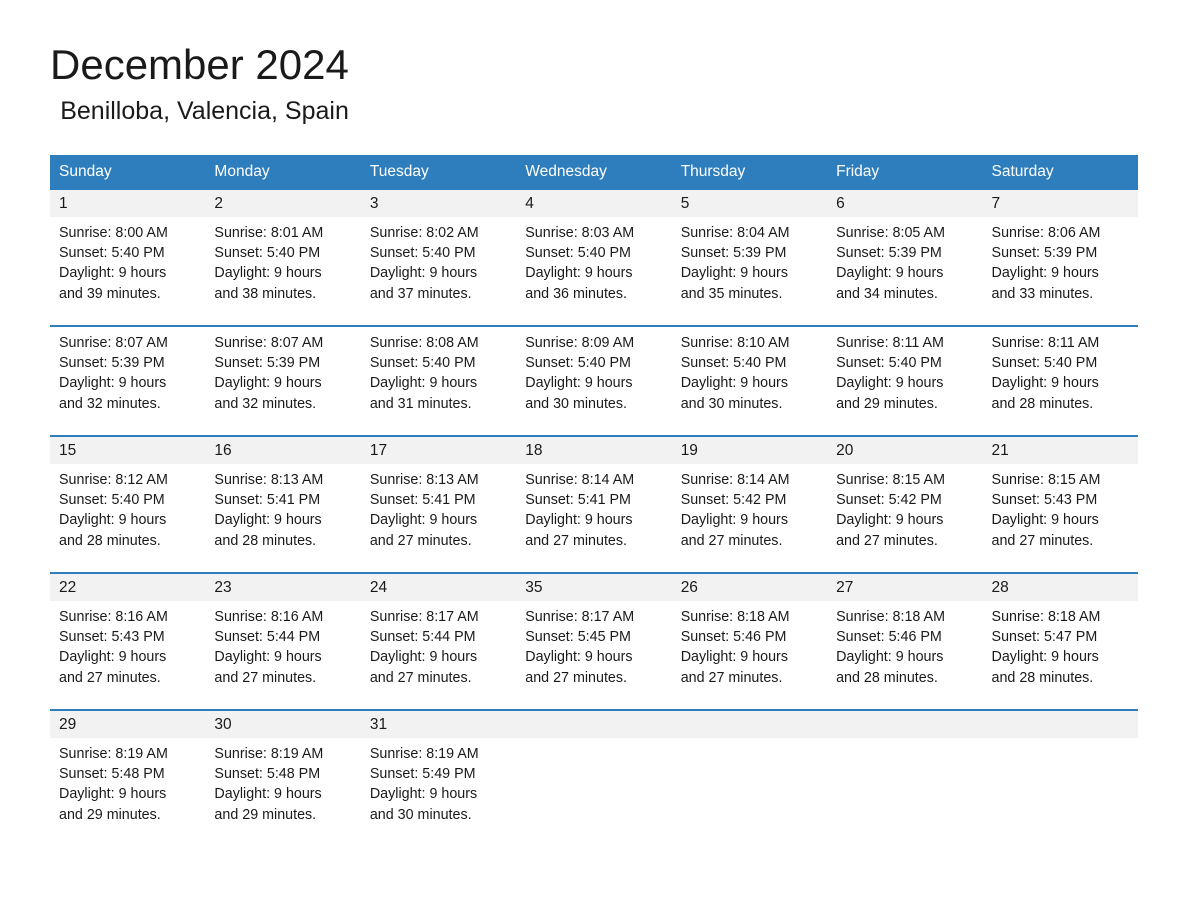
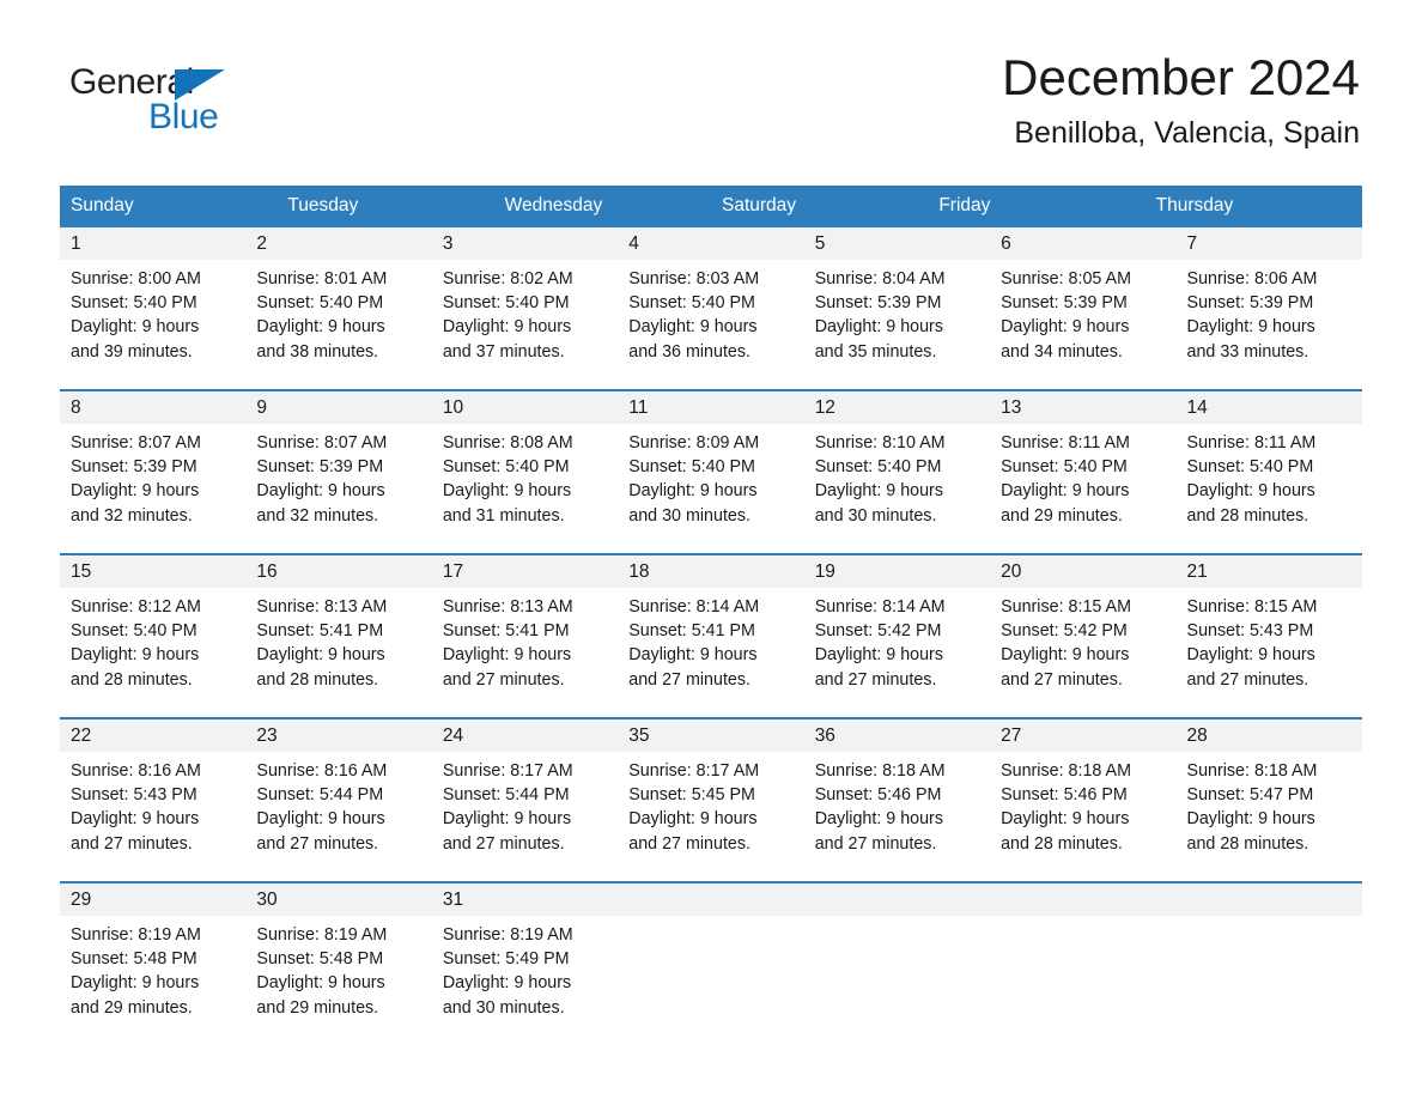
+ General
+ Blue
  December 2024
  Benilloba, Valencia, Spain
  Sunday
- Monday
  Tuesday
  Wednesday
- Thursday
+ Saturday
  Friday
- Saturday
+ Thursday
  1
  2
  3
  4
  5
  6
  7
  Sunrise: 8:00 AM
  Sunset: 5:40 PM
  Daylight: 9 hours
  and 39 minutes.
  Sunrise: 8:01 AM
  Sunset: 5:40 PM
  Daylight: 9 hours
  and 38 minutes.
  Sunrise: 8:02 AM
  Sunset: 5:40 PM
  Daylight: 9 hours
  and 37 minutes.
  Sunrise: 8:03 AM
  Sunset: 5:40 PM
  Daylight: 9 hours
  and 36 minutes.
  Sunrise: 8:04 AM
  Sunset: 5:39 PM
  Daylight: 9 hours
  and 35 minutes.
  Sunrise: 8:05 AM
  Sunset: 5:39 PM
  Daylight: 9 hours
  and 34 minutes.
  Sunrise: 8:06 AM
  Sunset: 5:39 PM
  Daylight: 9 hours
  and 33 minutes.
+ 8
+ 9
+ 10
+ 11
+ 12
+ 13
+ 14
  Sunrise: 8:07 AM
  Sunset: 5:39 PM
  Daylight: 9 hours
  and 32 minutes.
  Sunrise: 8:07 AM
  Sunset: 5:39 PM
  Daylight: 9 hours
  and 32 minutes.
  Sunrise: 8:08 AM
  Sunset: 5:40 PM
  Daylight: 9 hours
  and 31 minutes.
  Sunrise: 8:09 AM
  Sunset: 5:40 PM
  Daylight: 9 hours
  and 30 minutes.
  Sunrise: 8:10 AM
  Sunset: 5:40 PM
  Daylight: 9 hours
  and 30 minutes.
  Sunrise: 8:11 AM
  Sunset: 5:40 PM
  Daylight: 9 hours
  and 29 minutes.
  Sunrise: 8:11 AM
  Sunset: 5:40 PM
  Daylight: 9 hours
  and 28 minutes.
  15
  16
  17
  18
  19
  20
  21
  Sunrise: 8:12 AM
  Sunset: 5:40 PM
  Daylight: 9 hours
  and 28 minutes.
  Sunrise: 8:13 AM
  Sunset: 5:41 PM
  Daylight: 9 hours
  and 28 minutes.
  Sunrise: 8:13 AM
  Sunset: 5:41 PM
  Daylight: 9 hours
  and 27 minutes.
  Sunrise: 8:14 AM
  Sunset: 5:41 PM
  Daylight: 9 hours
  and 27 minutes.
  Sunrise: 8:14 AM
  Sunset: 5:42 PM
  Daylight: 9 hours
  and 27 minutes.
  Sunrise: 8:15 AM
  Sunset: 5:42 PM
  Daylight: 9 hours
  and 27 minutes.
  Sunrise: 8:15 AM
  Sunset: 5:43 PM
  Daylight: 9 hours
  and 27 minutes.
  22
  23
  24
  35
- 26
+ 36
  27
  28
  Sunrise: 8:16 AM
  Sunset: 5:43 PM
  Daylight: 9 hours
  and 27 minutes.
  Sunrise: 8:16 AM
  Sunset: 5:44 PM
  Daylight: 9 hours
  and 27 minutes.
  Sunrise: 8:17 AM
  Sunset: 5:44 PM
  Daylight: 9 hours
  and 27 minutes.
  Sunrise: 8:17 AM
  Sunset: 5:45 PM
  Daylight: 9 hours
  and 27 minutes.
  Sunrise: 8:18 AM
  Sunset: 5:46 PM
  Daylight: 9 hours
  and 27 minutes.
  Sunrise: 8:18 AM
  Sunset: 5:46 PM
  Daylight: 9 hours
  and 28 minutes.
  Sunrise: 8:18 AM
  Sunset: 5:47 PM
  Daylight: 9 hours
  and 28 minutes.
  29
  30
  31
  Sunrise: 8:19 AM
  Sunset: 5:48 PM
  Daylight: 9 hours
  and 29 minutes.
  Sunrise: 8:19 AM
  Sunset: 5:48 PM
  Daylight: 9 hours
  and 29 minutes.
  Sunrise: 8:19 AM
  Sunset: 5:49 PM
  Daylight: 9 hours
  and 30 minutes.
